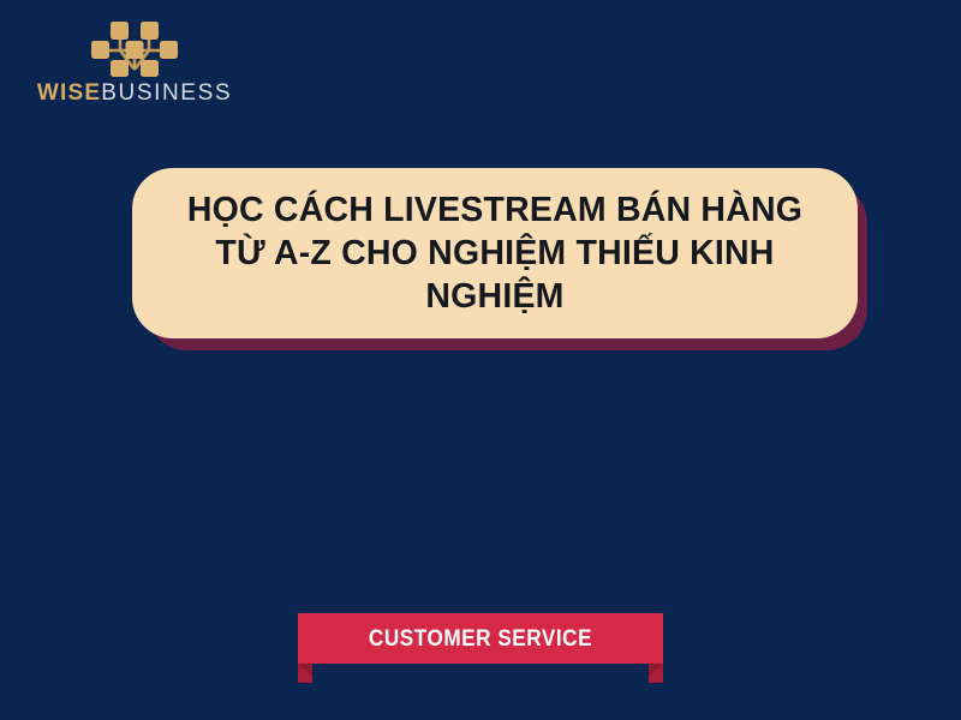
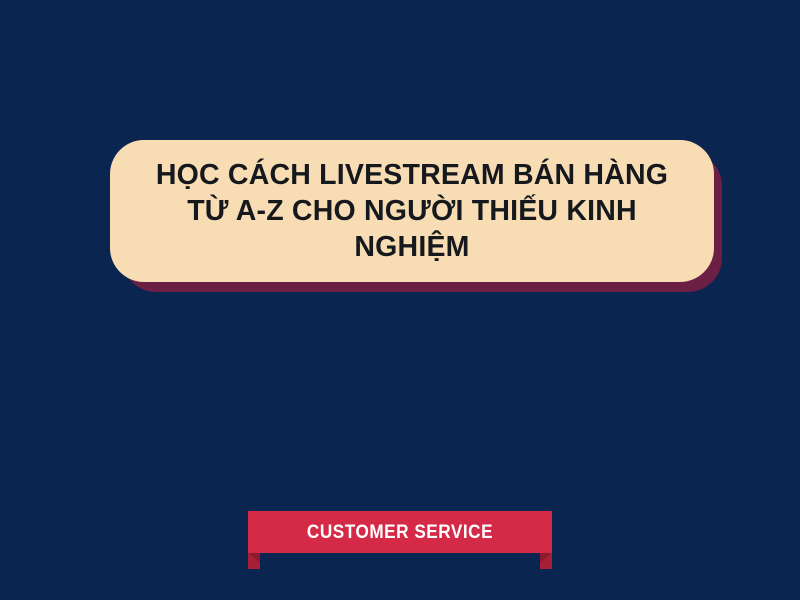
- WISEBUSINESS
- HỌC CÁCH LIVESTREAM BÁN HÀNG TỪ A-Z CHO NGHIỆM THIẾU KINH NGHIỆM
+ HỌC CÁCH LIVESTREAM BÁN HÀNG TỪ A-Z CHO NGƯỜI THIẾU KINH NGHIỆM
  CUSTOMER SERVICE
